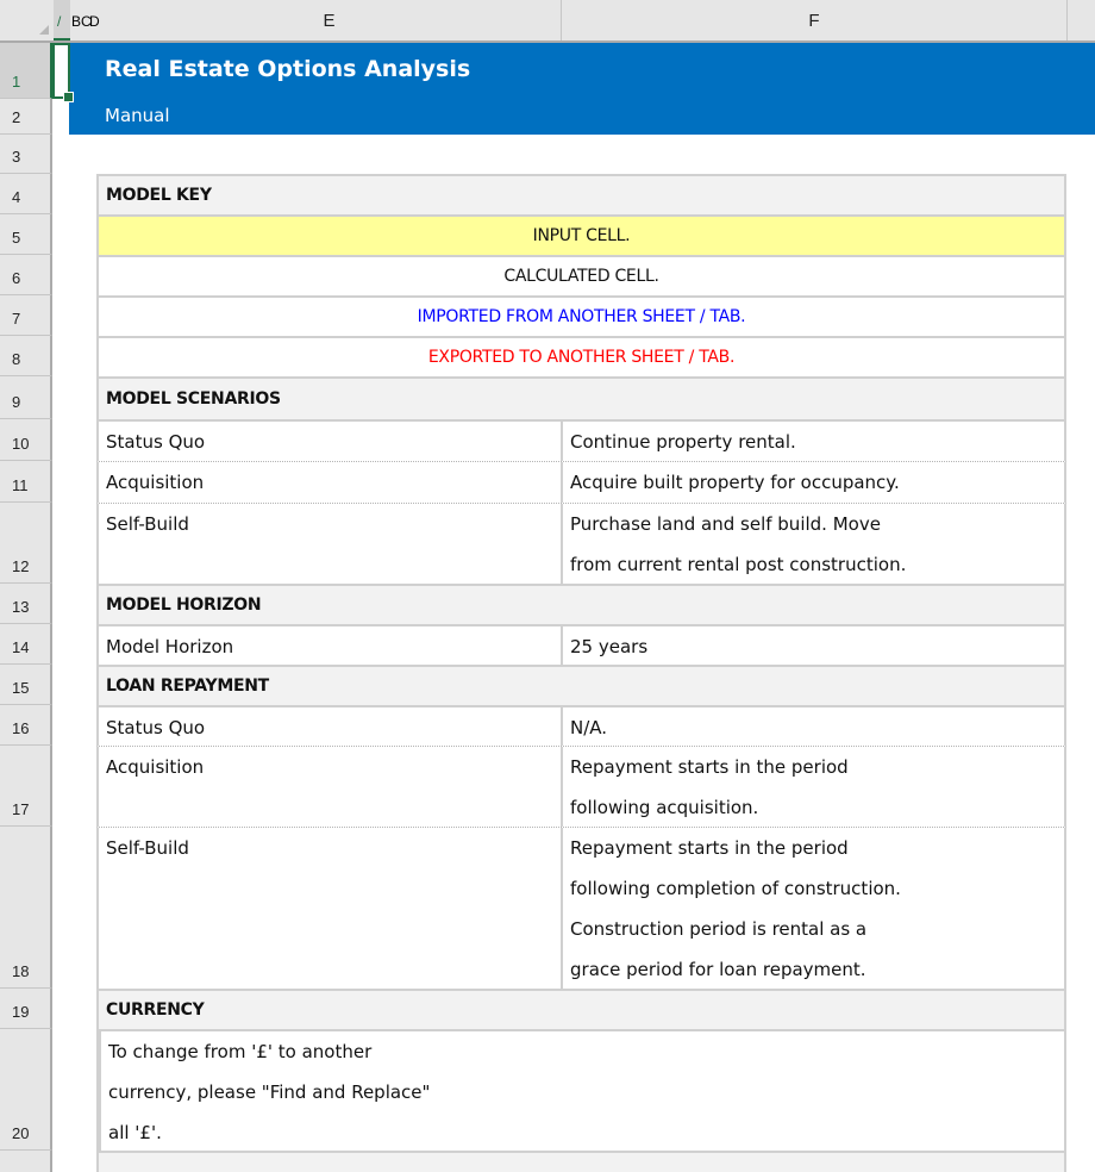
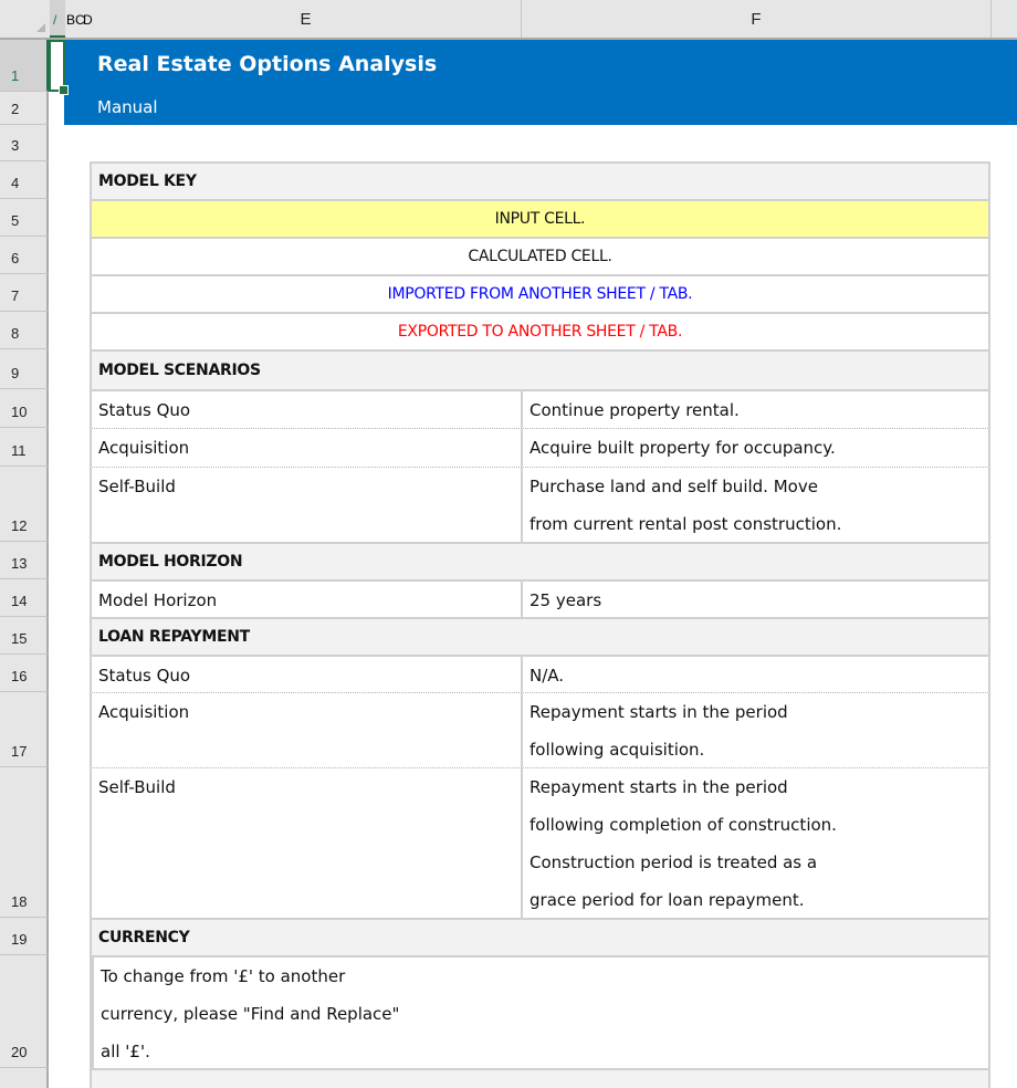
  /
  B
  C
  D
  E
  F
  1
  2
  3
  4
  5
  6
  7
  8
  9
  10
  11
  12
  13
  14
  15
  16
  17
  18
  19
  20
  Real Estate Options Analysis
  Manual
  MODEL KEY
  INPUT CELL.
  CALCULATED CELL.
  IMPORTED FROM ANOTHER SHEET / TAB.
  EXPORTED TO ANOTHER SHEET / TAB.
  MODEL SCENARIOS
  Status Quo
  Continue property rental.
  Acquisition
  Acquire built property for occupancy.
  Self-Build
  Purchase land and self build. Move
  from current rental post construction.
  MODEL HORIZON
  Model Horizon
  25 years
  LOAN REPAYMENT
  Status Quo
  N/A.
  Acquisition
  Repayment starts in the period
  following acquisition.
  Self-Build
  Repayment starts in the period
  following completion of construction.
- Construction period is rental as a
+ Construction period is treated as a
  grace period for loan repayment.
  CURRENCY
  To change from '£' to another
  currency, please "Find and Replace"
  all '£'.
